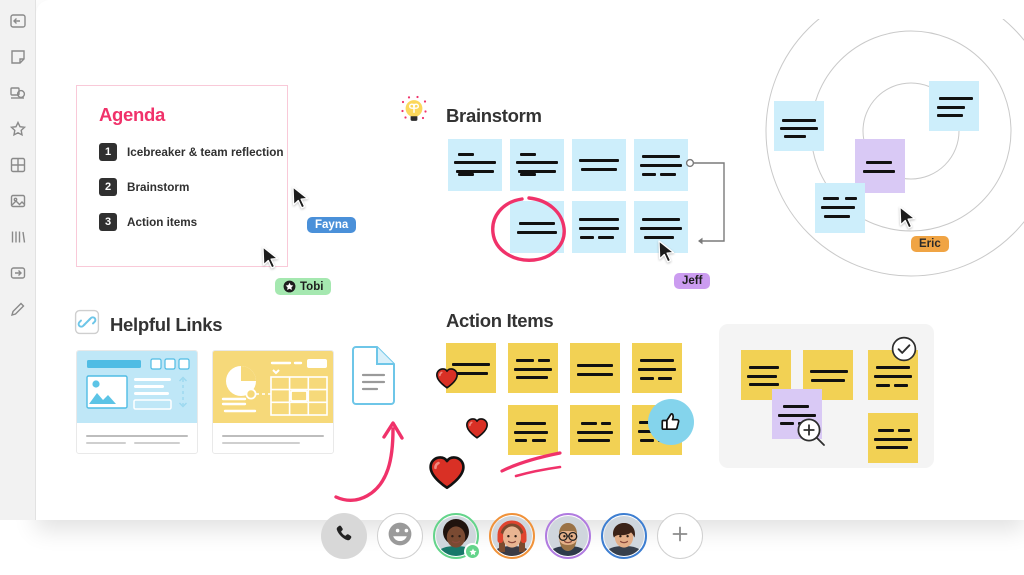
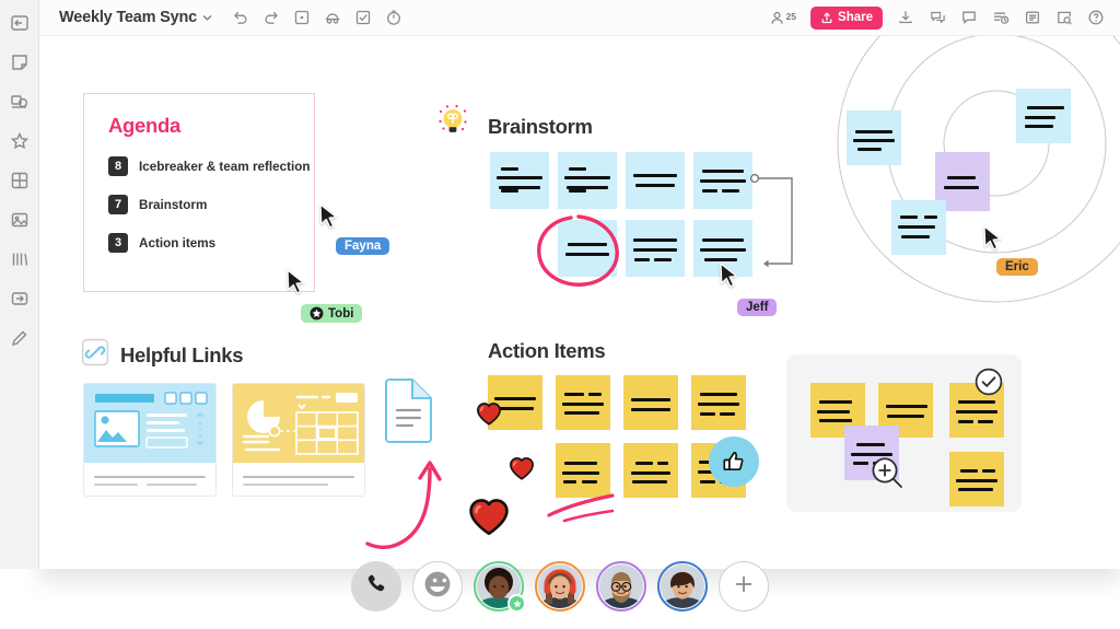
+ Weekly Team Sync
+ 25
+ Share
  Agenda
- 1
+ 8
  Icebreaker & team reflection
- 2
+ 7
  Brainstorm
  3
  Action items
  Brainstorm
  Helpful Links
  Action Items
  Fayna
  Tobi
  Jeff
  Eric
